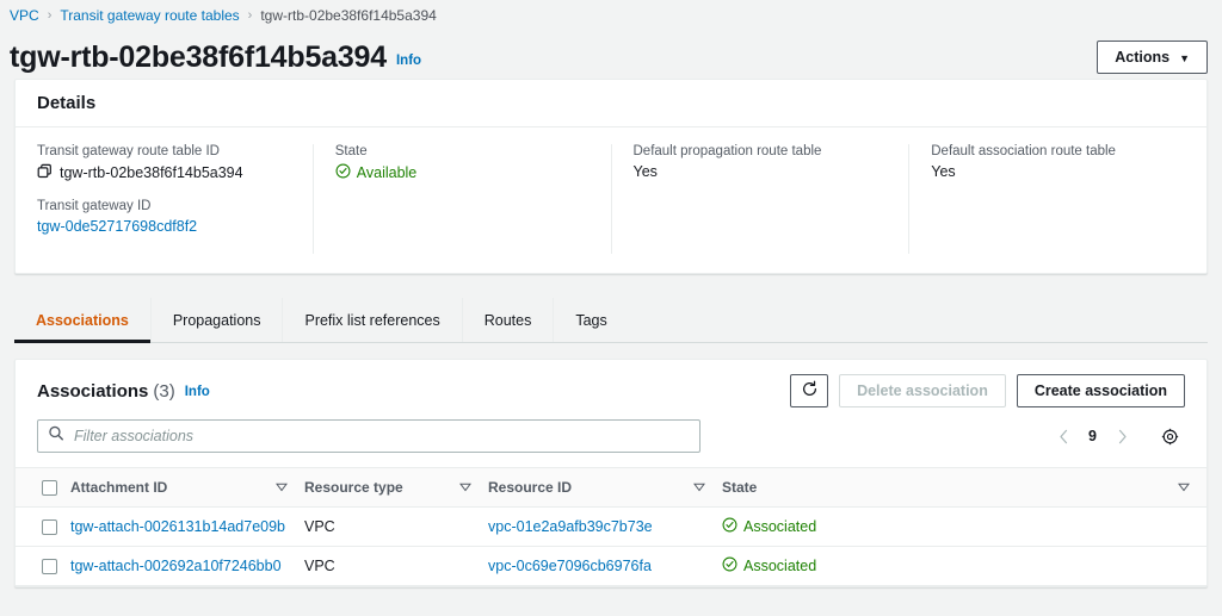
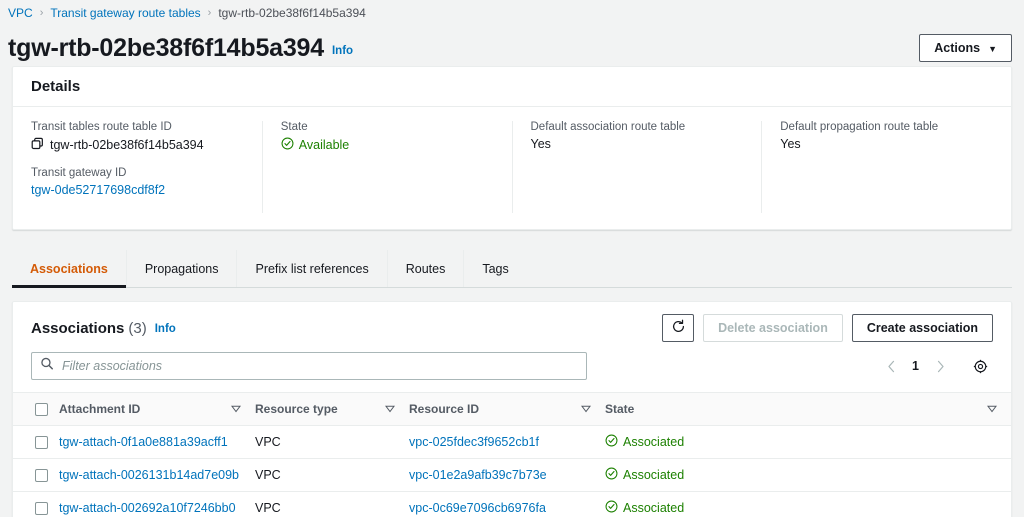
  VPC
  ›
  Transit gateway route tables
  ›
  tgw-rtb-02be38f6f14b5a394
  tgw-rtb-02be38f6f14b5a394
  Info
  Actions
  ▼
  Details
- Transit gateway route table ID
+ Transit tables route table ID
  tgw-rtb-02be38f6f14b5a394
  Transit gateway ID
  tgw-0de52717698cdf8f2
  State
  Available
- Default propagation route table
+ Default association route table
  Yes
- Default association route table
+ Default propagation route table
  Yes
  Associations
  Propagations
  Prefix list references
  Routes
  Tags
  Associations
  (3)
  Info
  Delete association
  Create association
  Filter associations
- 9
+ 1
  	Attachment ID	Resource type	Resource ID	State
+ 	tgw-attach-0f1a0e881a39acff1	VPC	vpc-025fdec3f9652cb1f	Associated
  	tgw-attach-0026131b14ad7e09b	VPC	vpc-01e2a9afb39c7b73e	Associated
  	tgw-attach-002692a10f7246bb0	VPC	vpc-0c69e7096cb6976fa	Associated
